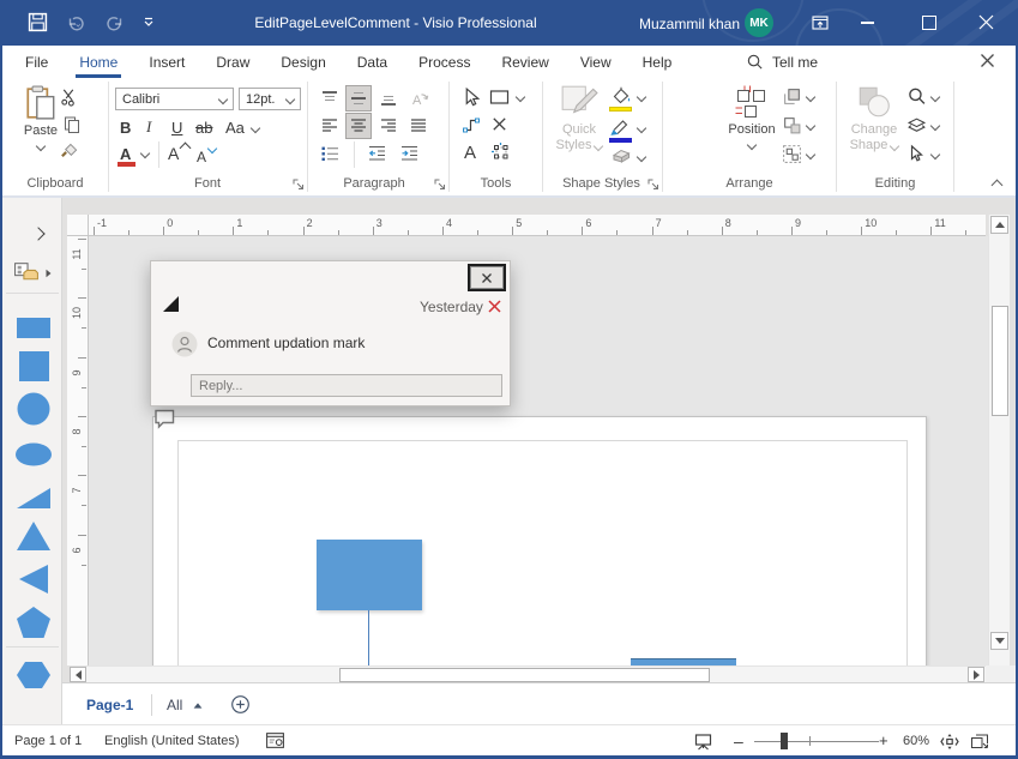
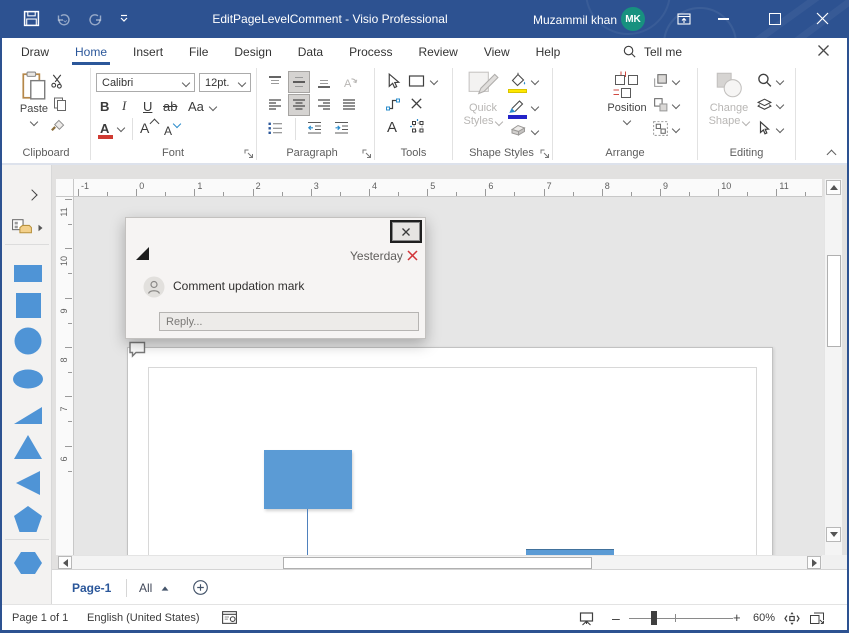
  EditPageLevelComment - Visio Professional
  Muzammil khan
  MK
- File
+ Draw
  Home
  Insert
- Draw
+ File
  Design
  Data
  Process
  Review
  View
  Help
  Tell me
  Paste
  Clipboard
  Calibri
  12pt.
  B
  I
  U
  ab
  Aa
  A
  A
  A
  Font
  A
  Paragraph
  A
  Tools
  Quick
  Styles
  Shape Styles
  Position
  Arrange
  Change
  Shape
  Editing
  -1
  0
  1
  2
  3
  4
  5
  6
  7
  8
  9
  10
  11
  Yesterday
  Comment updation mark
  Reply...
  Page-1
  All
  Page 1 of 1
  English (United States)
  –
  +
  60%
